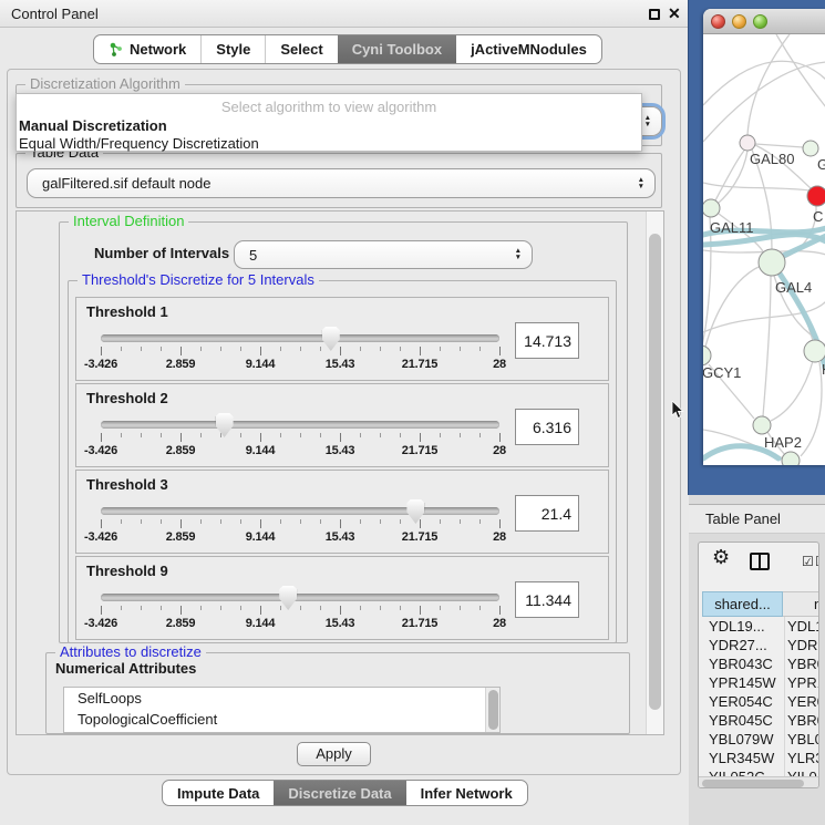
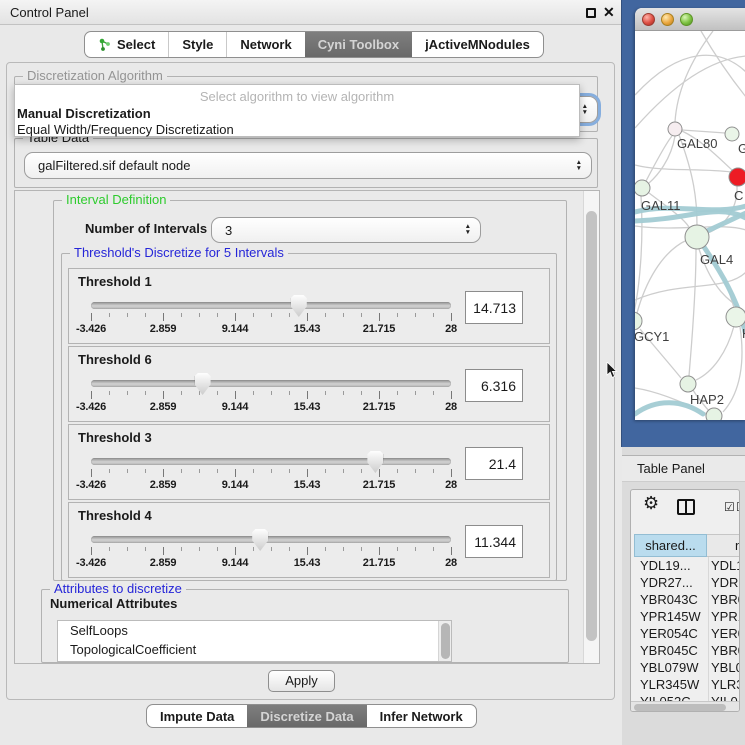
  Control Panel
  ✕
- Network
+ Select
  Style
- Select
+ Network
  Cyni Toolbox
  jActiveMNodules
  Discretization Algorithm
  Select algorithm to view algorithm
  Manual Discretization
  Equal Width/Frequency Discretization
  Table Data
  galFiltered.sif default node
  Interval Definition
  Number of Intervals
- 5
+ 3
  Threshold's Discretize for 5 Intervals
  Threshold 1
  -3.426
  2.859
  9.144
  15.43
  21.715
  28
  14.713
- Threshold 2
+ Threshold 6
  -3.426
  2.859
  9.144
  15.43
  21.715
  28
  6.316
  Threshold 3
  -3.426
  2.859
  9.144
  15.43
  21.715
  28
  21.4
- Threshold 9
+ Threshold 4
  -3.426
  2.859
  9.144
  15.43
  21.715
  28
  11.344
  Attributes to discretize
  Numerical Attributes
  SelfLoops
  TopologicalCoefficient
  Apply
  Impute Data
  Discretize Data
  Infer Network
  GAL80
  C
  GAL11
  GAL4
  GCY1
  HAP2
  Table Panel
  ⚙
  ☑
  shared...
  YDL19...
  YDL
  YDR27...
  YDR
  YBR043C
  YBR
  YPR145W
  YPR
  YER054C
  YER
  YBR045C
  YBR
  YBL079W
  YBL
  YLR345W
  YLR
